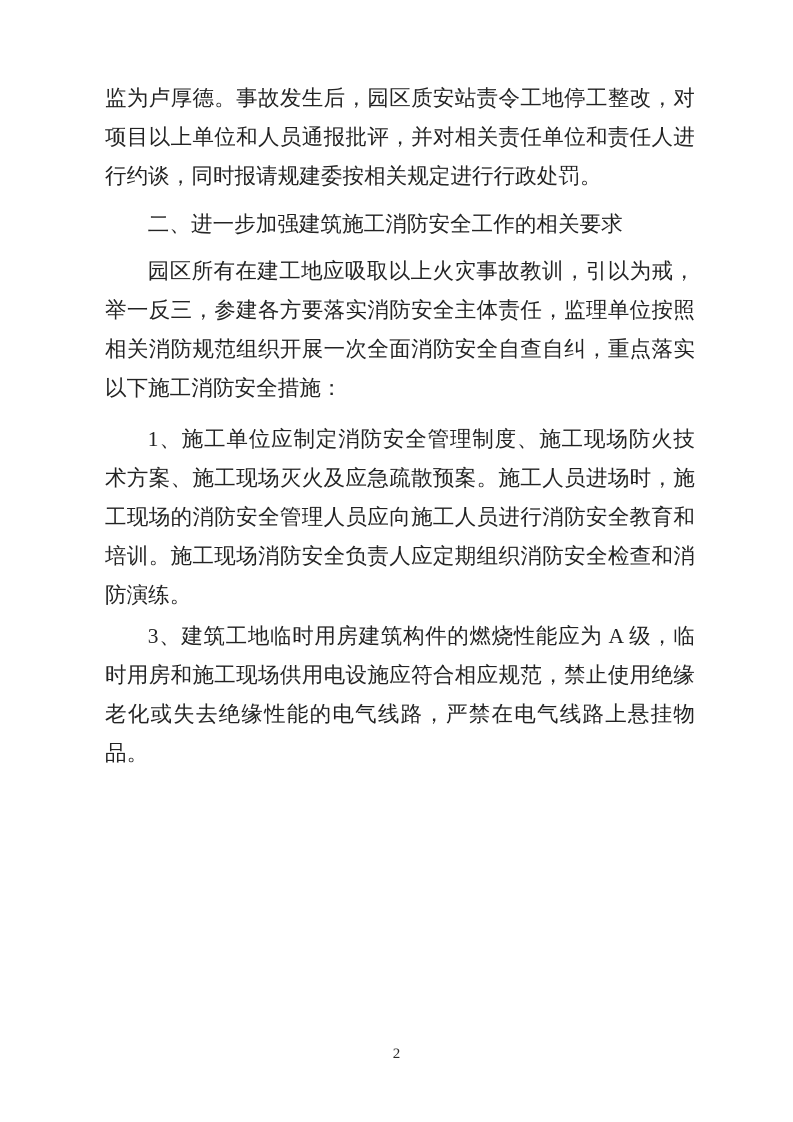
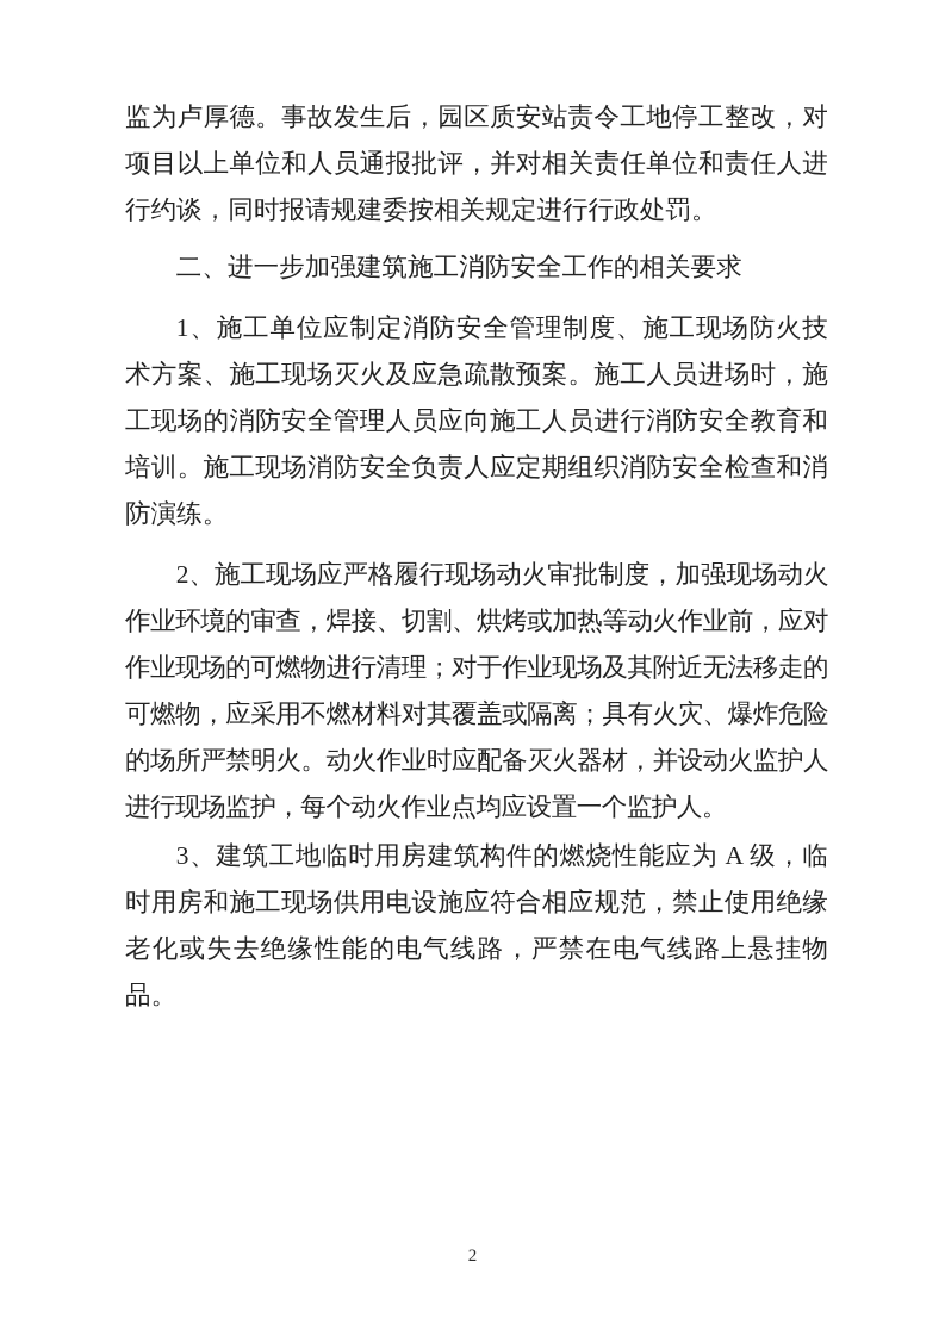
  监为卢厚德。事故发生后，园区质安站责令工地停工整改，对项目以上单位和人员通报批评，并对相关责任单位和责任人进行约谈，同时报请规建委按相关规定进行行政处罚。
  二、进一步加强建筑施工消防安全工作的相关要求
- 园区所有在建工地应吸取以上火灾事故教训，引以为戒，举一反三，参建各方要落实消防安全主体责任，监理单位按照相关消防规范组织开展一次全面消防安全自查自纠，重点落实以下施工消防安全措施：
  1、施工单位应制定消防安全管理制度、施工现场防火技术方案、施工现场灭火及应急疏散预案。施工人员进场时，施工现场的消防安全管理人员应向施工人员进行消防安全教育和培训。施工现场消防安全负责人应定期组织消防安全检查和消防演练。
+ 2、施工现场应严格履行现场动火审批制度，加强现场动火作业环境的审查，焊接、切割、烘烤或加热等动火作业前，应对作业现场的可燃物进行清理；对于作业现场及其附近无法移走的可燃物，应采用不燃材料对其覆盖或隔离；具有火灾、爆炸危险的场所严禁明火。动火作业时应配备灭火器材，并设动火监护人进行现场监护，每个动火作业点均应设置一个监护人。
  3、建筑工地临时用房建筑构件的燃烧性能应为 A 级，临时用房和施工现场供用电设施应符合相应规范，禁止使用绝缘老化或失去绝缘性能的电气线路，严禁在电气线路上悬挂物品。
  2
